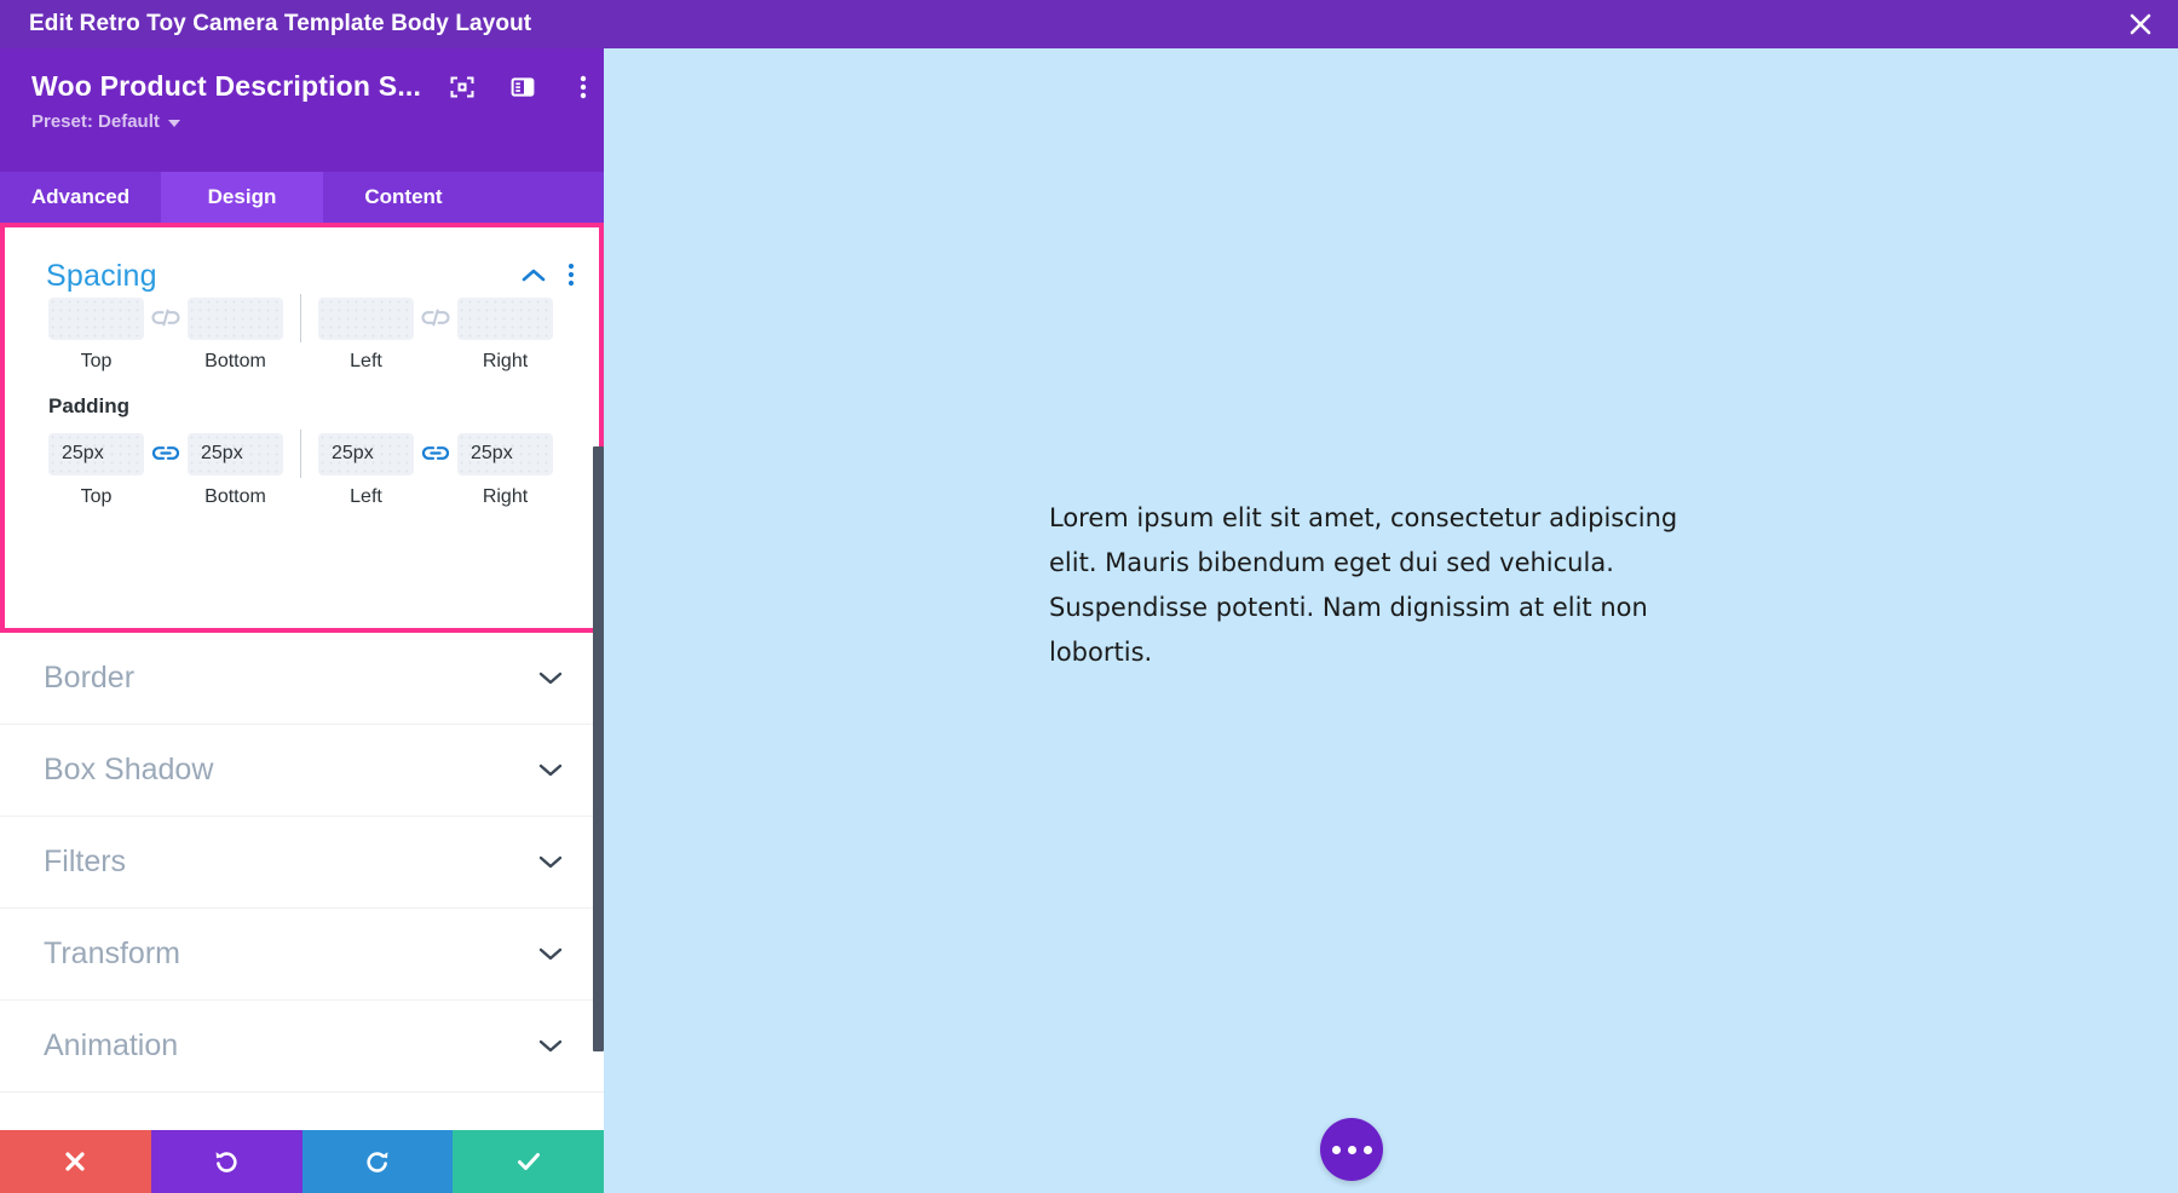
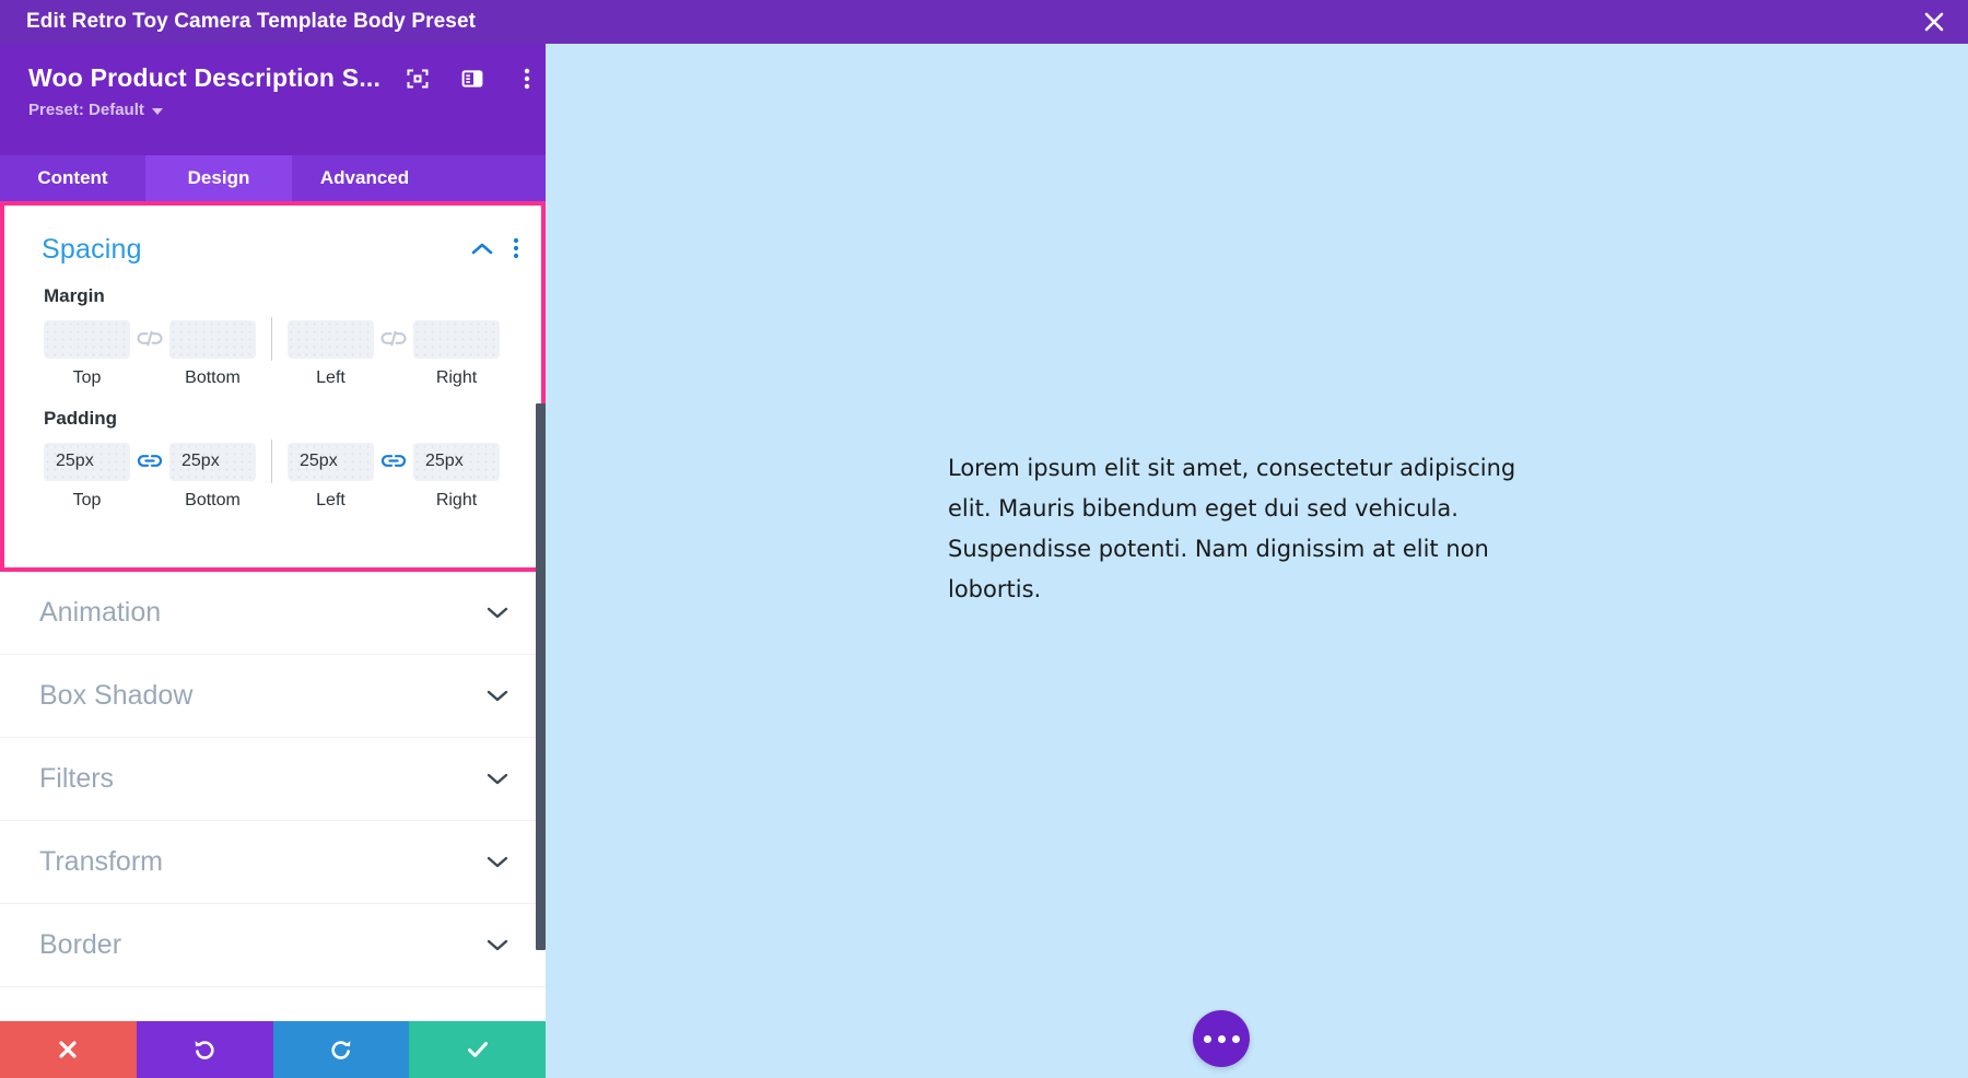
- Edit Retro Toy Camera Template Body Layout
+ Edit Retro Toy Camera Template Body Preset
  Woo Product Description S...
  Preset: Default
- Advanced
+ Content
  Design
- Content
+ Advanced
  Spacing
+ Margin
  Top
  Bottom
  Left
  Right
  Padding
  25px
  25px
  25px
  25px
  Top
  Bottom
  Left
  Right
- Border
+ Animation
  Box Shadow
  Filters
  Transform
- Animation
+ Border
  Lorem ipsum elit sit amet, consectetur adipiscing elit. Mauris bibendum eget dui sed vehicula. Suspendisse potenti. Nam dignissim at elit non lobortis.
